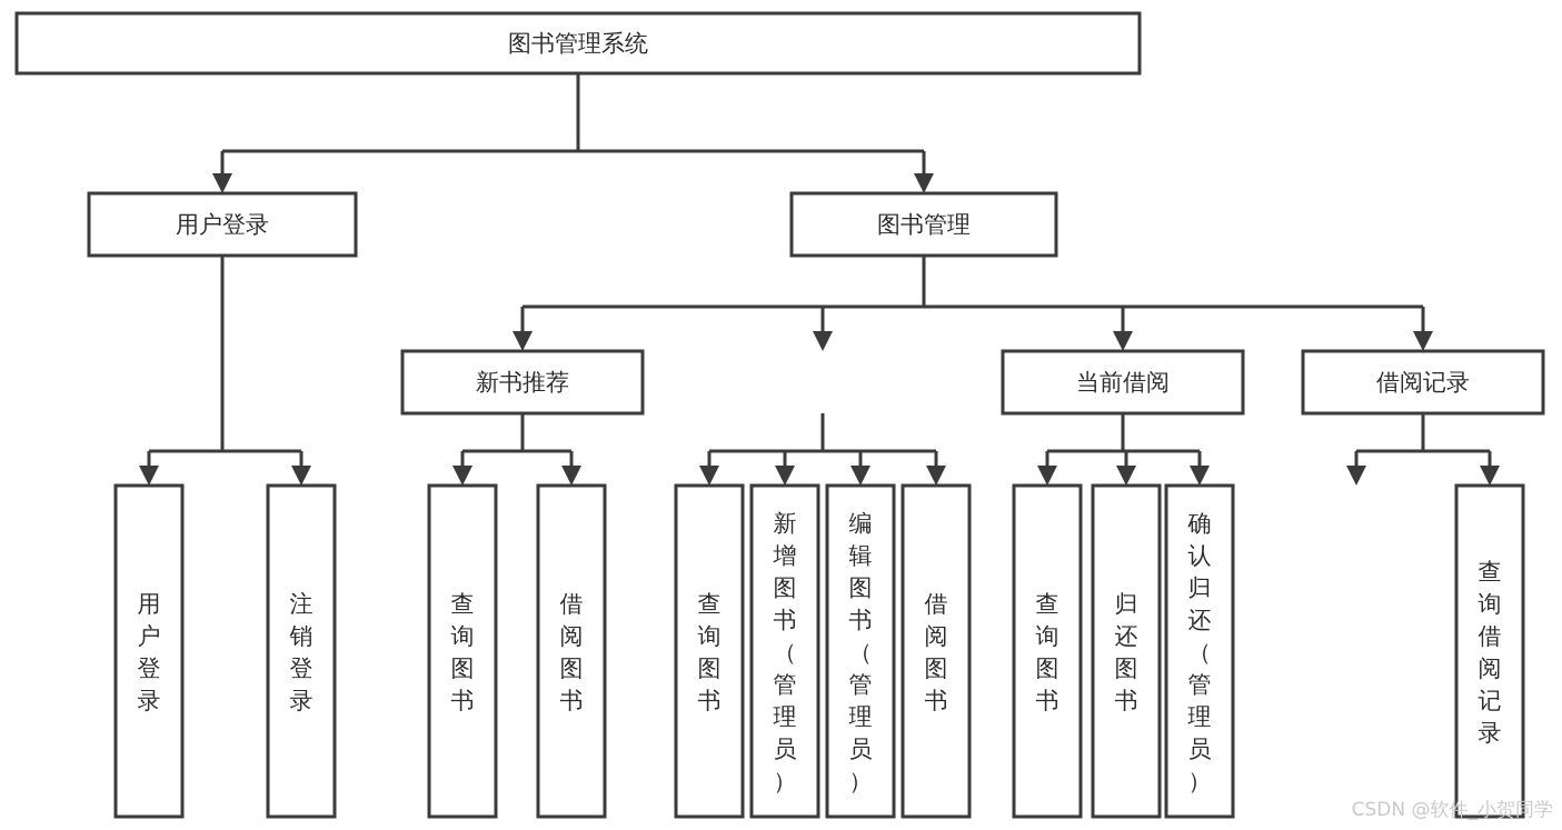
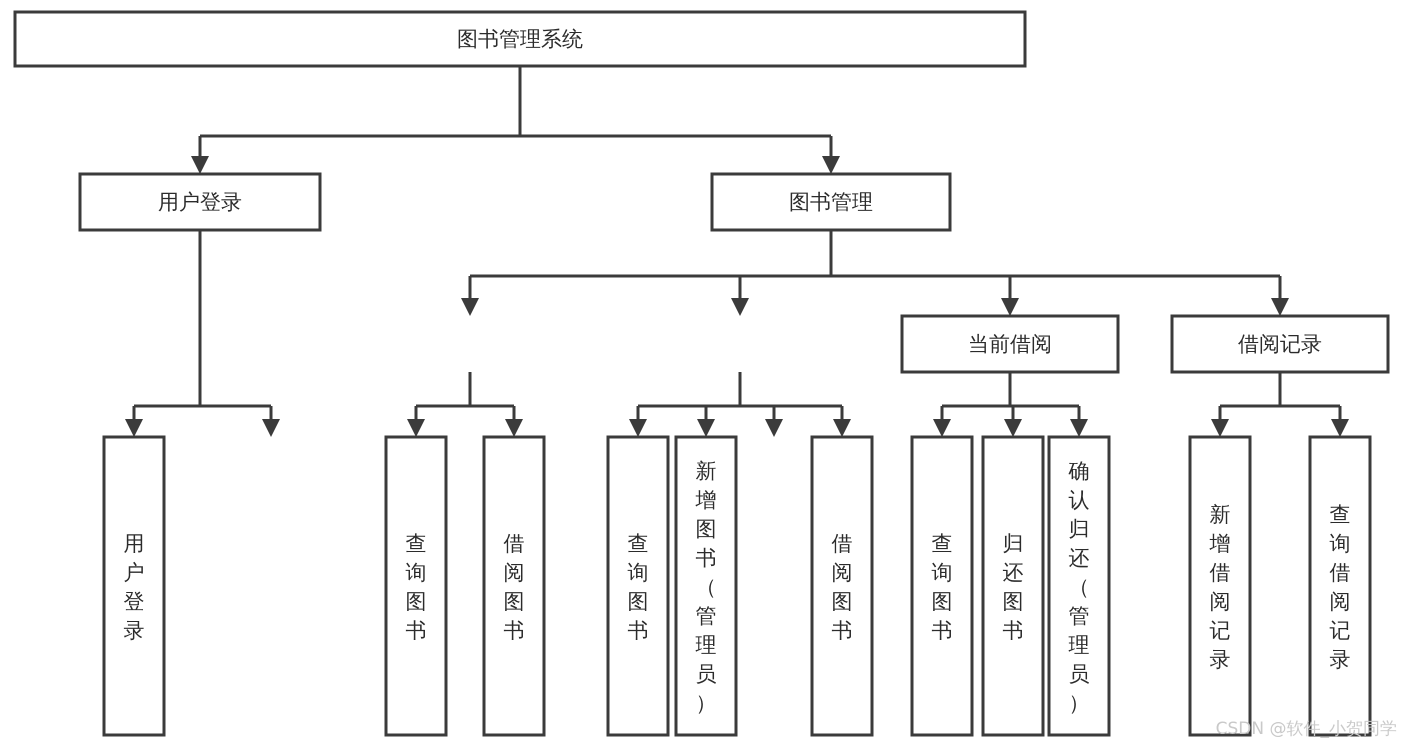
  图书管理系统
  用户登录
  图书管理
- 新书推荐
  当前借阅
  借阅记录
  用户登录
- 注销登录
  查询图书
  借阅图书
  查询图书
  新增图书（管理员）
- 编辑图书（管理员）
  借阅图书
  查询图书
  归还图书
  确认归还（管理员）
+ 新增借阅记录
  查询借阅记录
  CSDN @软件_小贺同学
